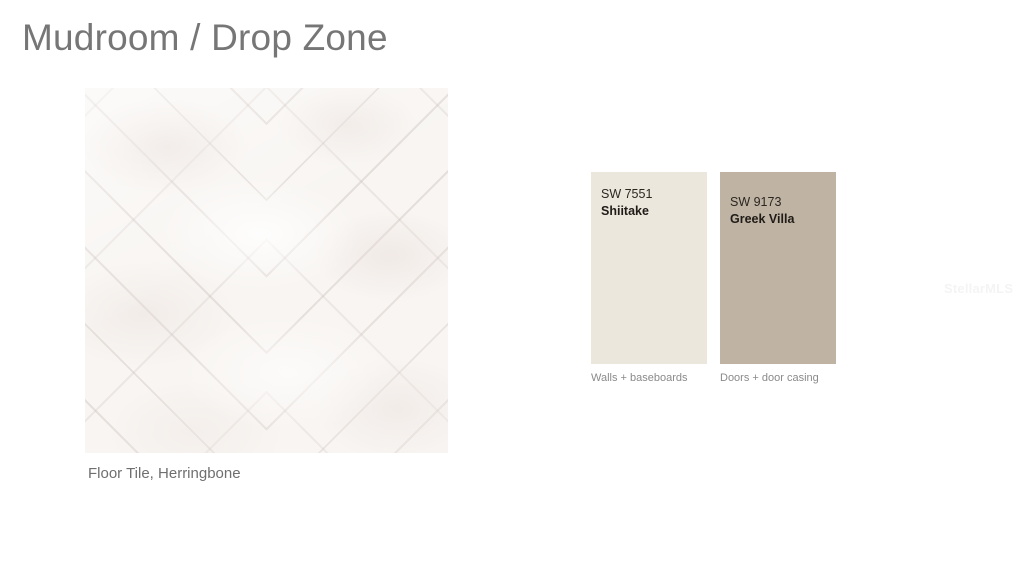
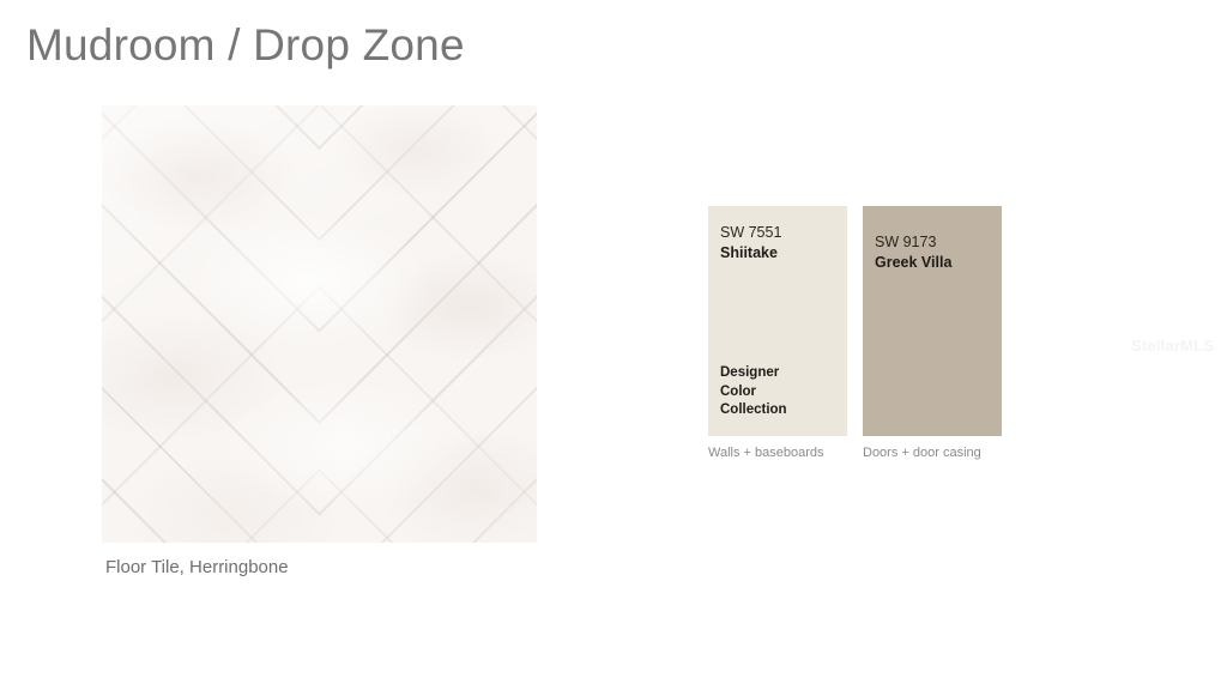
  Mudroom / Drop Zone
  Floor Tile, Herringbone
  SW 7551
  Shiitake
+ Designer
+ Color
+ Collection
  Walls + baseboards
  SW 9173
  Greek Villa
  Doors + door casing
